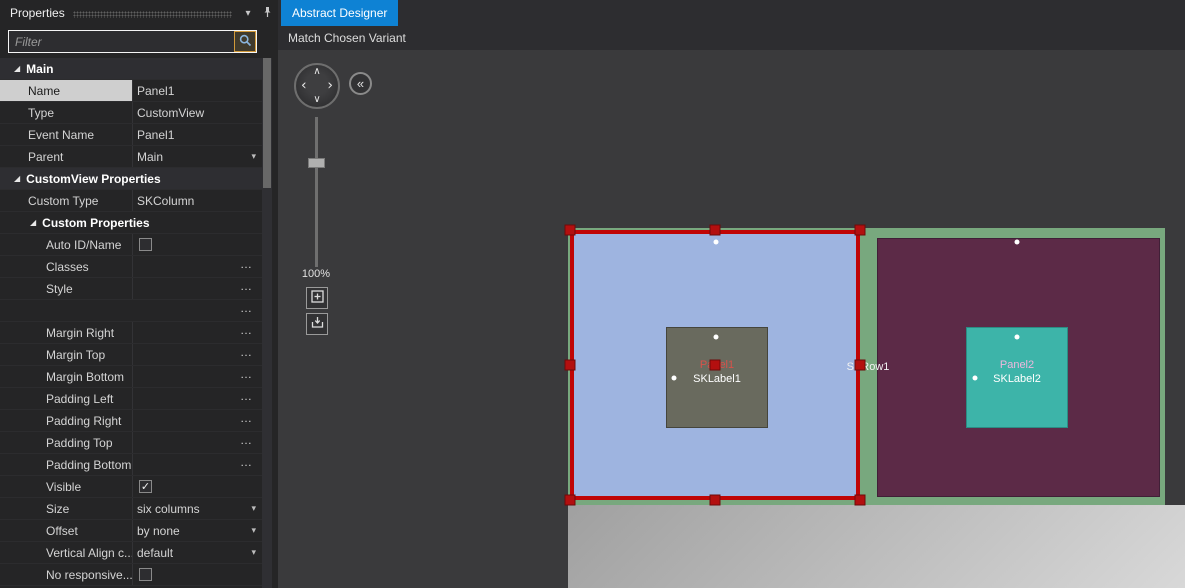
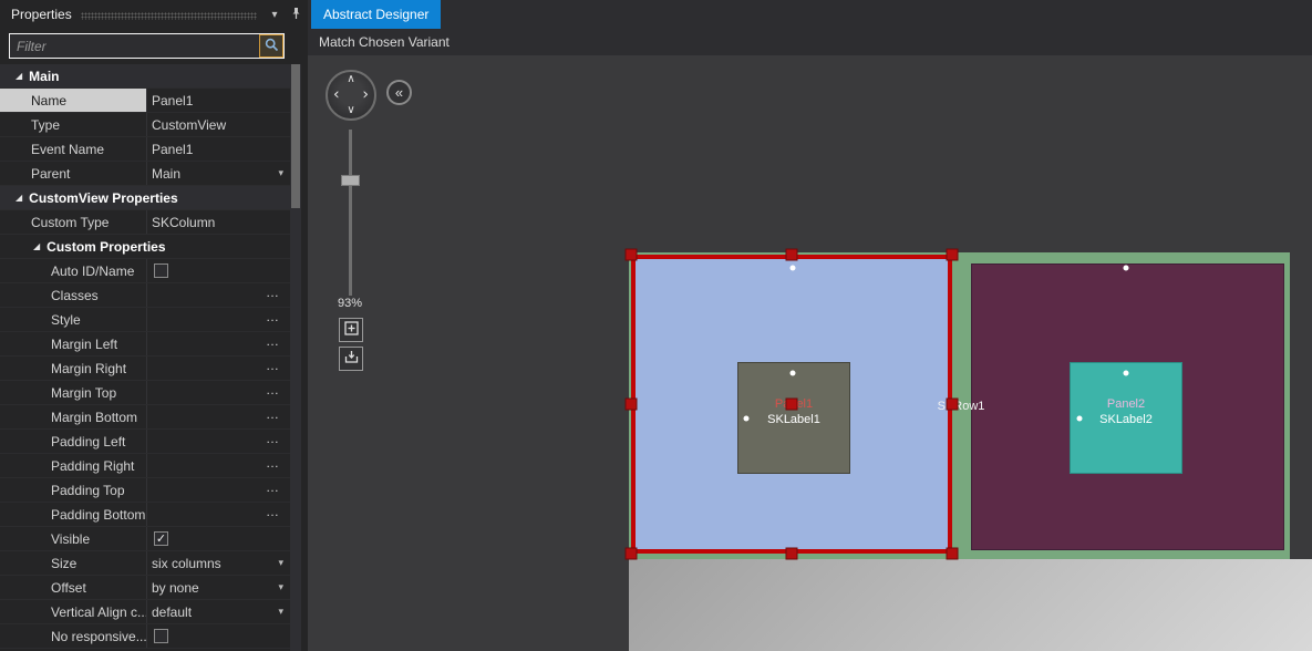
  Properties
  ▾
  Filter
  ◢
  Main
  Name
  Panel1
  Type
  CustomView
  Event Name
  Panel1
  Parent
  Main
  ▾
  ◢
  CustomView Properties
  Custom Type
  SKColumn
  ◢
  Custom Properties
  Auto ID/Name
  Classes
  …
  Style
  …
+ Margin Left
  …
  Margin Right
  …
  Margin Top
  …
  Margin Bottom
  …
  Padding Left
  …
  Padding Right
  …
  Padding Top
  …
  Padding Bottom
  …
  Visible
  ✓
  Size
  six columns
  ▾
  Offset
  by none
  ▾
  Vertical Align c..
  default
  ▾
  No responsive...
  Abstract Designer
  Match Chosen Variant
  ∧
  ∨
  ‹
  ›
  «
- 100%
+ 93%
  SKLabel1
  SRow1
  Panel2
  SKLabel2
